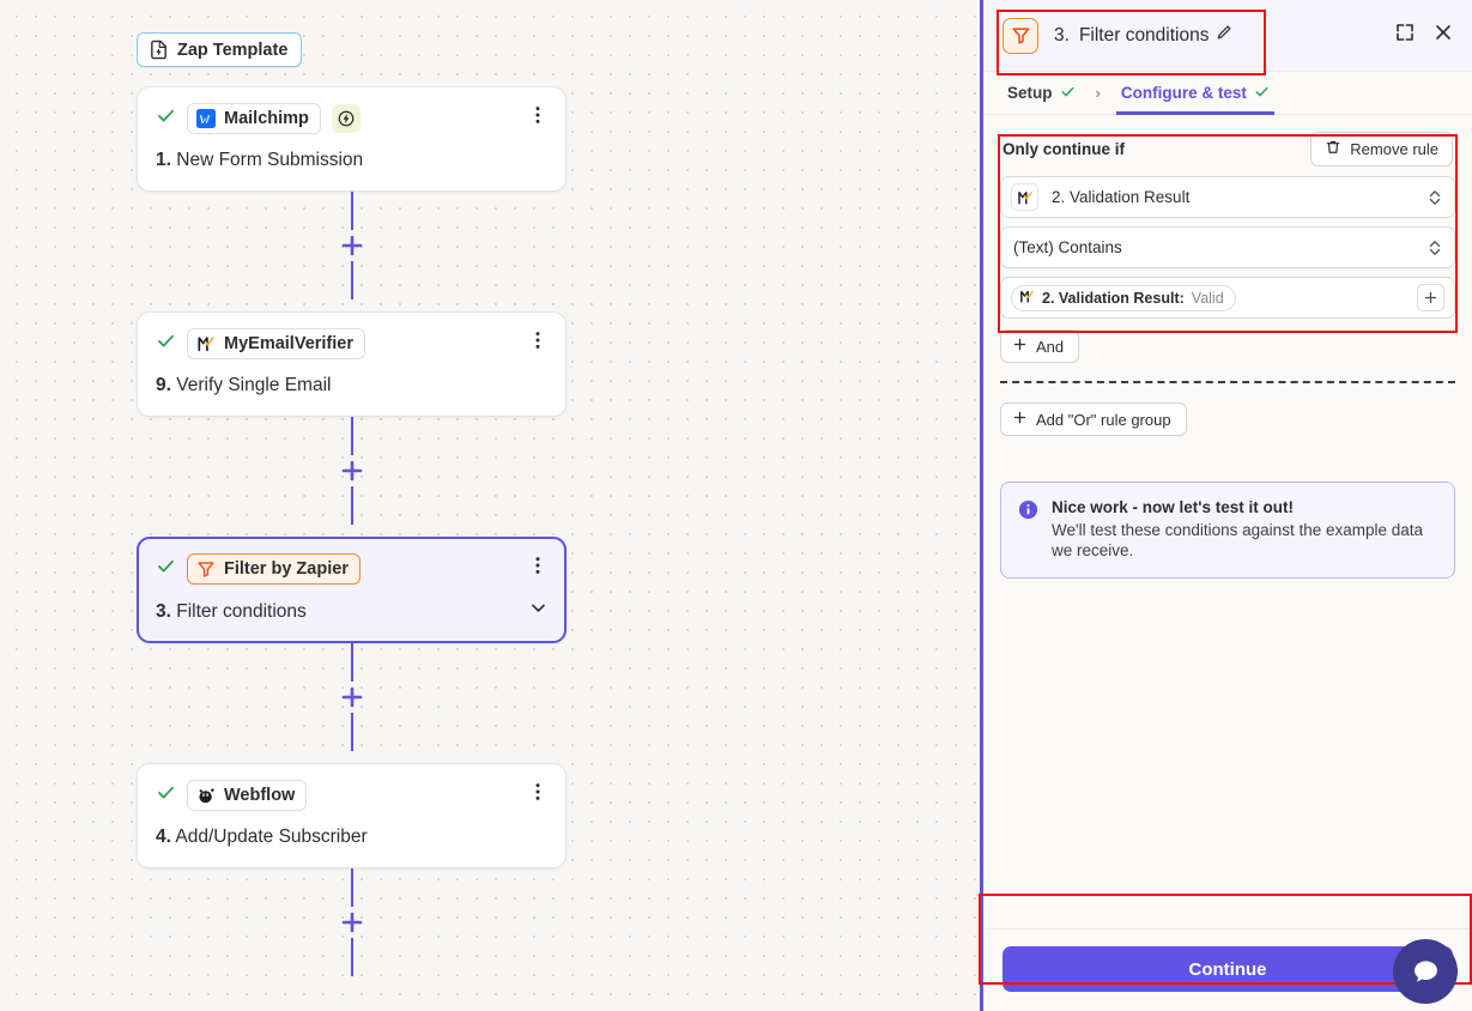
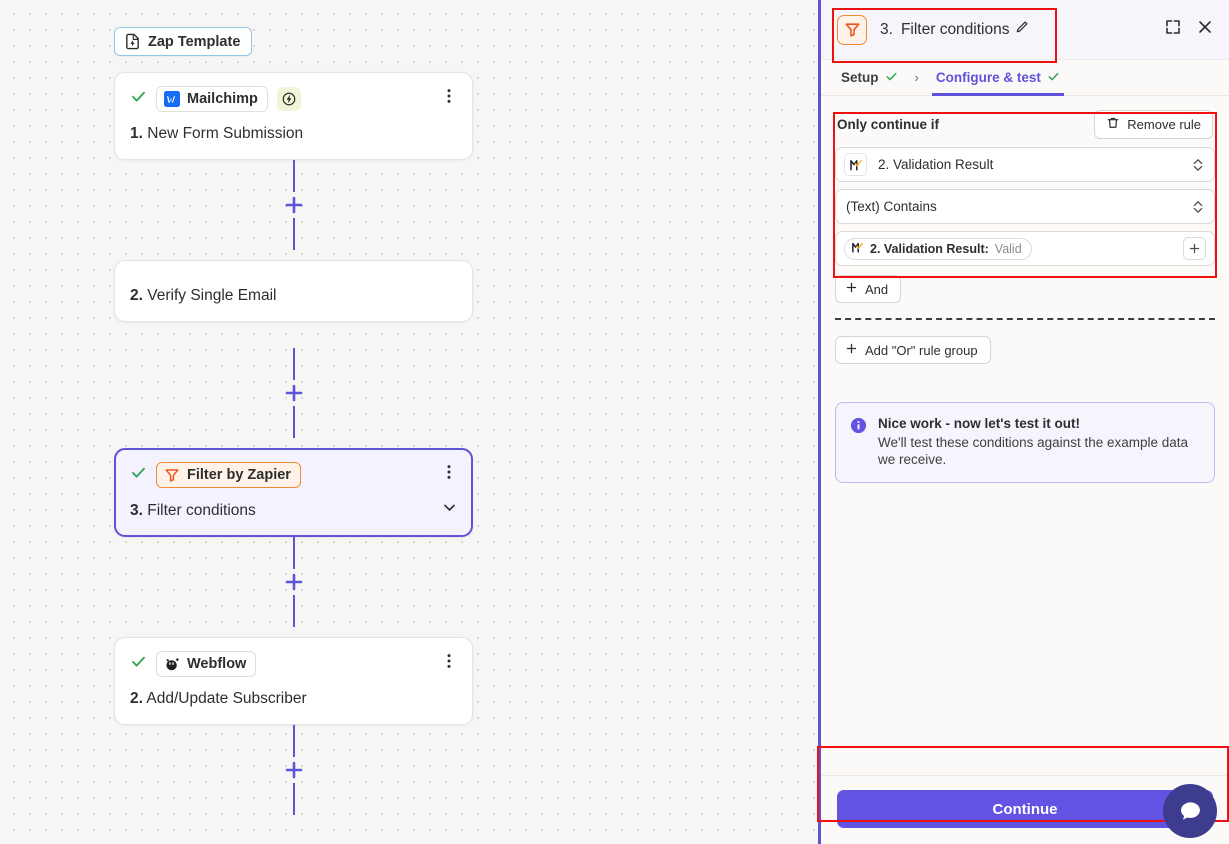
  Zap Template
  Mailchimp
  1. New Form Submission
- MyEmailVerifier
- 9. Verify Single Email
+ 2. Verify Single Email
  Filter by Zapier
  3. Filter conditions
  Webflow
- 4. Add/Update Subscriber
+ 2. Add/Update Subscriber
  3.
  Filter conditions
  Setup
  ›
  Configure & test
  Only continue if
  Remove rule
  2. Validation Result
  (Text) Contains
  2. Validation Result:
  Valid
  And
  Add "Or" rule group
  Nice work - now let's test it out!
  We'll test these conditions against the example data we receive.
  Continue
